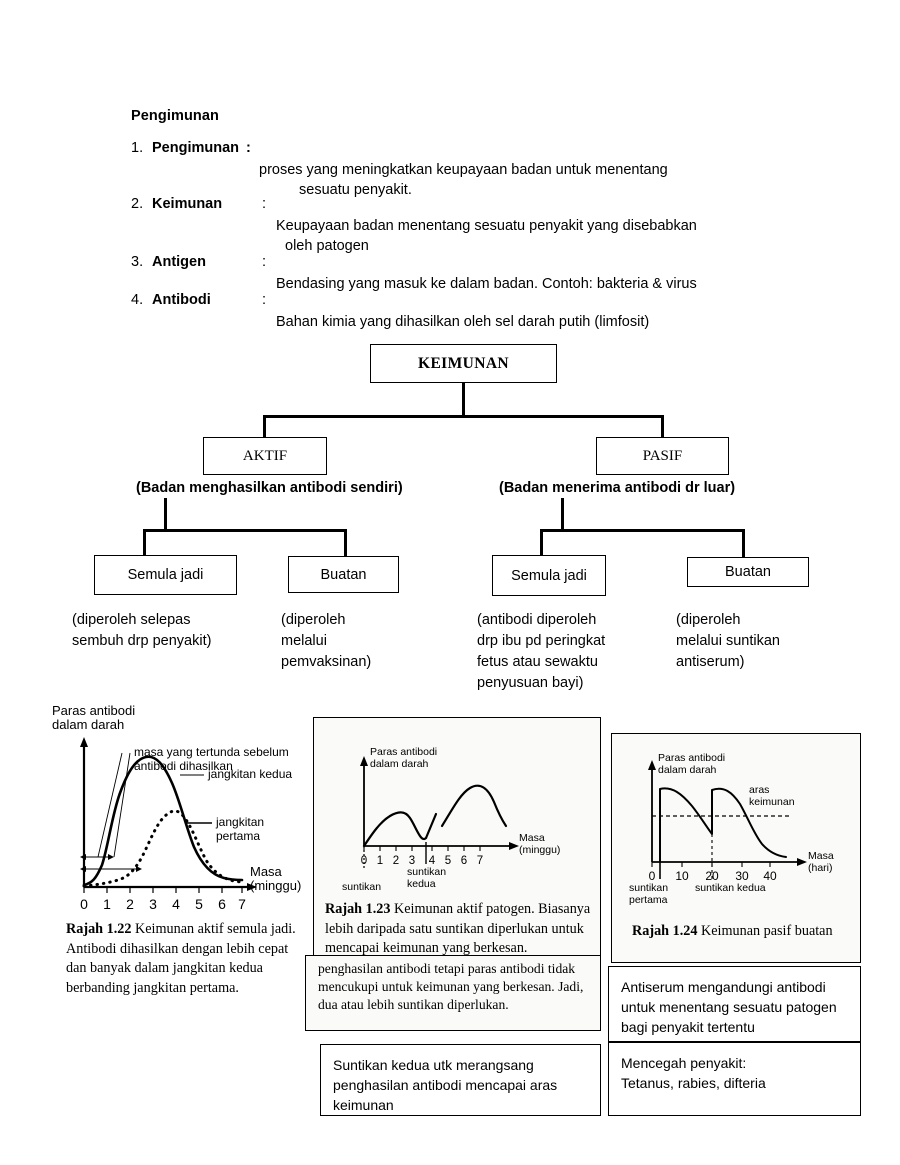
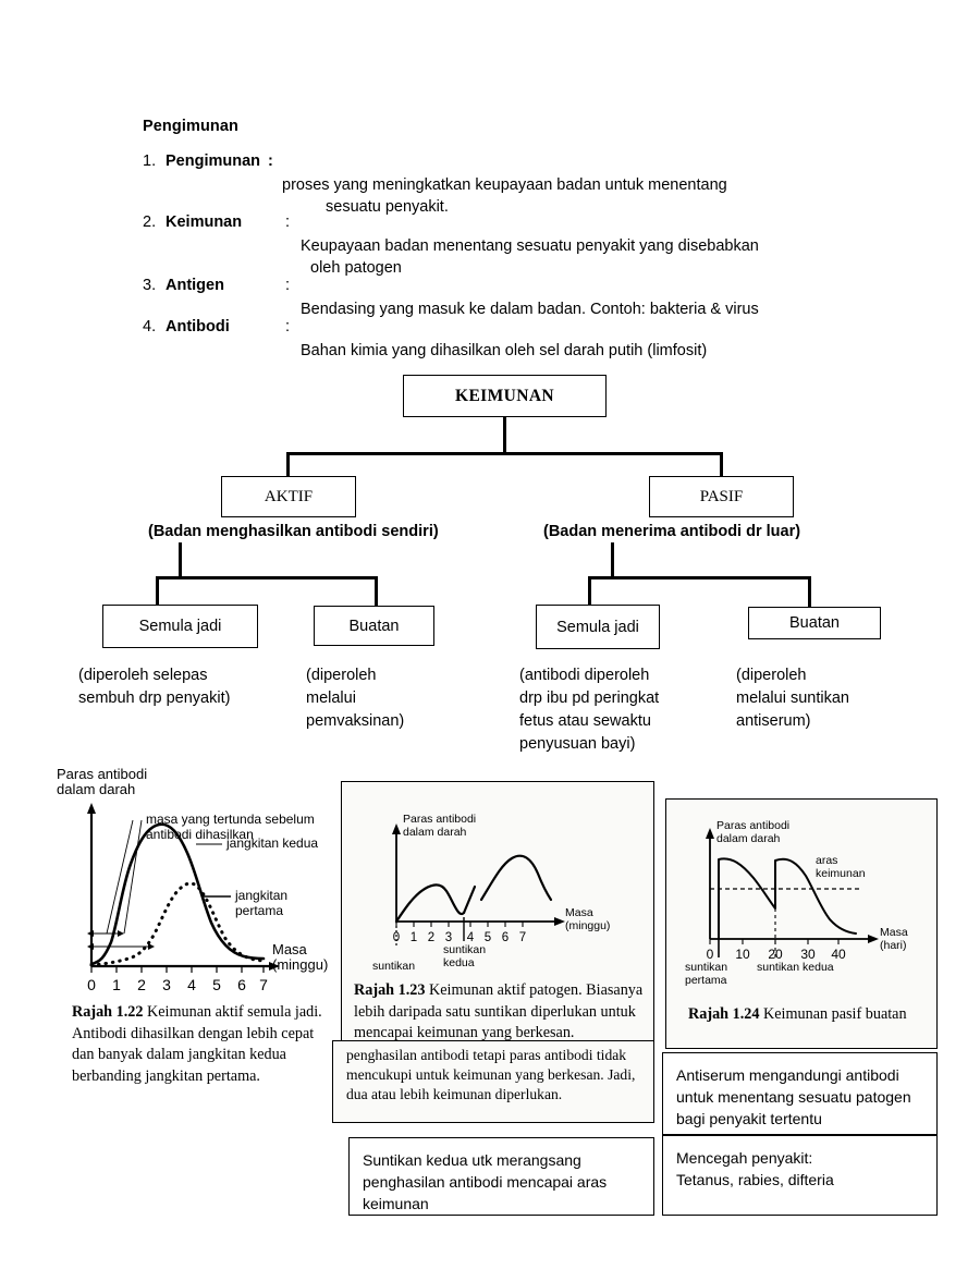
  Pengimunan
  1.
  Pengimunan
  :
  proses yang meningkatkan keupayaan badan untuk menentang
  sesuatu penyakit.
  2.
  Keimunan
  :
  Keupayaan badan menentang sesuatu penyakit yang disebabkan
  oleh patogen
  3.
  Antigen
  :
  Bendasing yang masuk ke dalam badan. Contoh: bakteria & virus
  4.
  Antibodi
  :
  Bahan kimia yang dihasilkan oleh sel darah putih (limfosit)
  KEIMUNAN
  AKTIF
  (Badan menghasilkan antibodi sendiri)
  PASIF
  (Badan menerima antibodi dr luar)
  Semula jadi
  Buatan
  Semula jadi
  Buatan
  (diperoleh selepas
  sembuh drp penyakit)
  (diperoleh
  melalui
  pemvaksinan)
  (antibodi diperoleh
  drp ibu pd peringkat
  fetus atau sewaktu
  penyusuan bayi)
  (diperoleh
  melalui suntikan
  antiserum)
  0
  1
  2
  3
  4
  5
  6
  7
  Paras antibodi
  dalam darah
  masa yang tertunda sebelum
  antibodi dihasilkan
  jangkitan kedua
  jangkitan pertama
  Masa
  (minggu)
  Rajah 1.22 Keimunan aktif semula jadi. Antibodi dihasilkan dengan lebih cepat dan banyak dalam jangkitan kedua berbanding jangkitan pertama.
  0
  1
  2
  3
  4
  5
  6
  7
  Paras antibodi
  dalam darah
  Masa
  (minggu)
  suntikan
  suntikan
  kedua
  Rajah 1.23 Keimunan aktif patogen. Biasanya lebih daripada satu suntikan diperlukan untuk mencapai keimunan yang berkesan.
- penghasilan antibodi tetapi paras antibodi tidak mencukupi untuk keimunan yang berkesan. Jadi, dua atau lebih suntikan diperlukan.
+ penghasilan antibodi tetapi paras antibodi tidak mencukupi untuk keimunan yang berkesan. Jadi, dua atau lebih keimunan diperlukan.
  0
  10
  20
  30
  40
  Paras antibodi
  dalam darah
  aras
  keimunan
  Masa
  (hari)
  suntikan
  pertama
  suntikan kedua
  Rajah 1.24 Keimunan pasif buatan
  Suntikan kedua utk merangsang
  penghasilan antibodi mencapai aras
  keimunan
  Antiserum mengandungi antibodi
  untuk menentang sesuatu patogen
  bagi penyakit tertentu
  Mencegah penyakit:
  Tetanus, rabies, difteria
